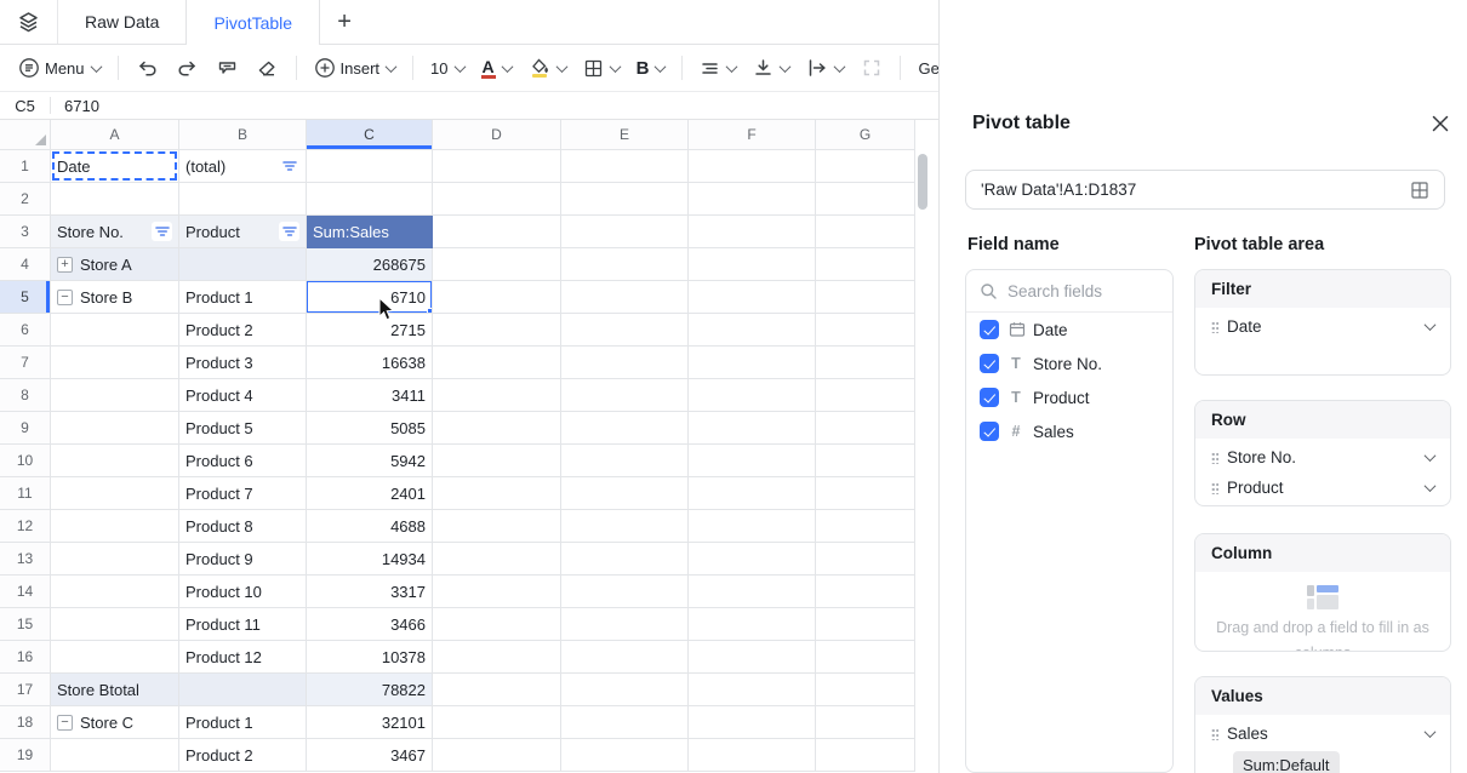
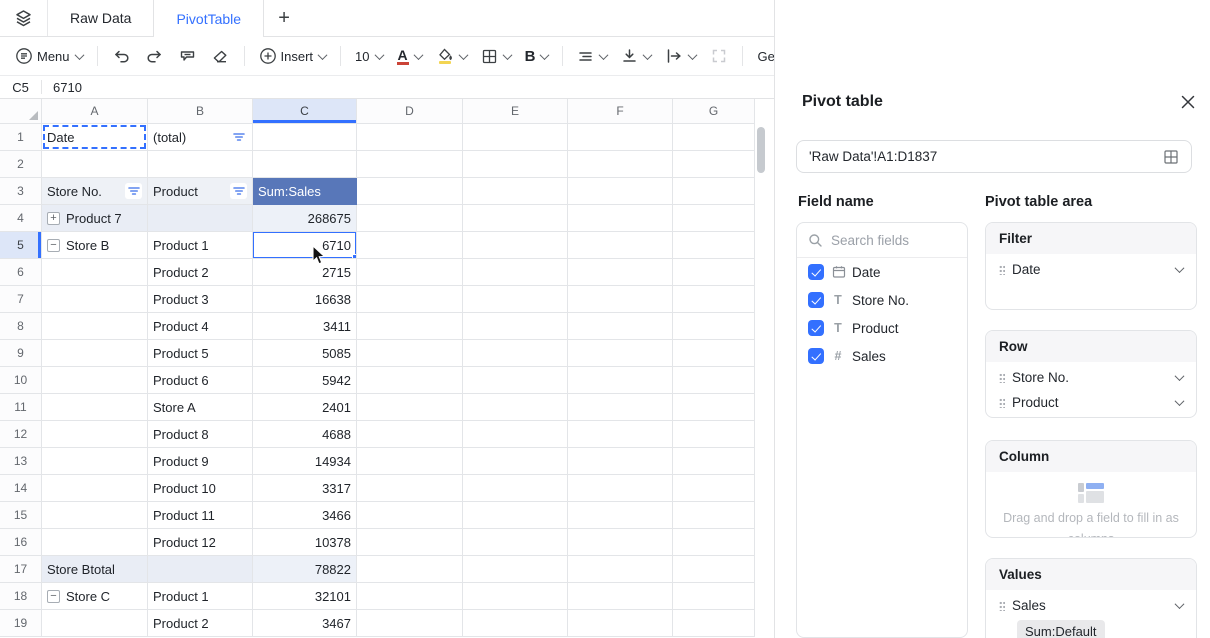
  Raw Data
  PivotTable
  +
  Menu
  Insert
  10
  A
  B
  C5
  6710
  A
  B
  C
  D
  E
  F
  G
  1
  Date
  (total)
  2
  3
  Store No.
  Product
  Sum:Sales
  4
  +
- Store A
+ Product 7
  268675
  5
  −
  Store B
  Product 1
  6710
  6
  Product 2
  2715
  7
  Product 3
  16638
  8
  Product 4
  3411
  9
  Product 5
  5085
  10
  Product 6
  5942
  11
- Product 7
+ Store A
  2401
  12
  Product 8
  4688
  13
  Product 9
  14934
  14
  Product 10
  3317
  15
  Product 11
  3466
  16
  Product 12
  10378
  17
  Store Btotal
  78822
  18
  −
  Store C
  Product 1
  32101
  19
  Product 2
  3467
  Pivot table
  'Raw Data'!A1:D1837
  Field name
  Pivot table area
  Search fields
  Date
  T
  Store No.
  T
  Product
  #
  Sales
  Filter
  Date
  Row
  Store No.
  Product
  Column
  Drag and drop a field to fill in as
  Values
  Sales
  Sum:Default
